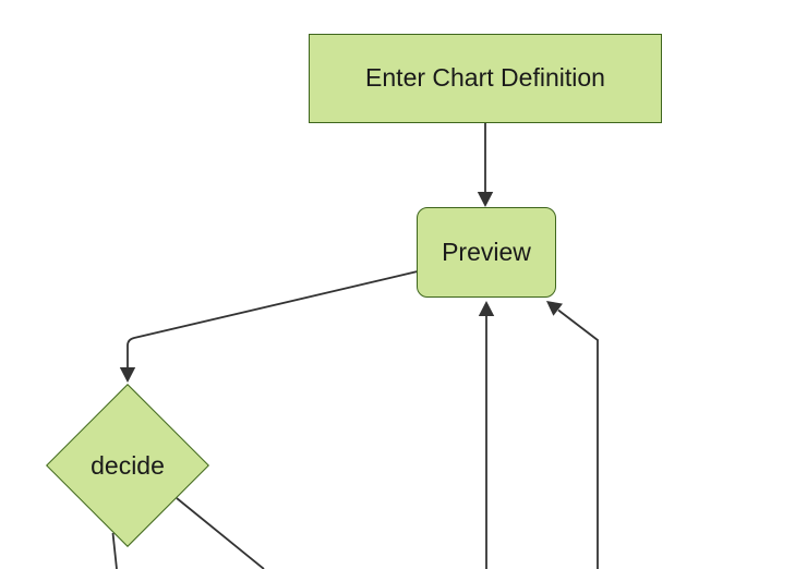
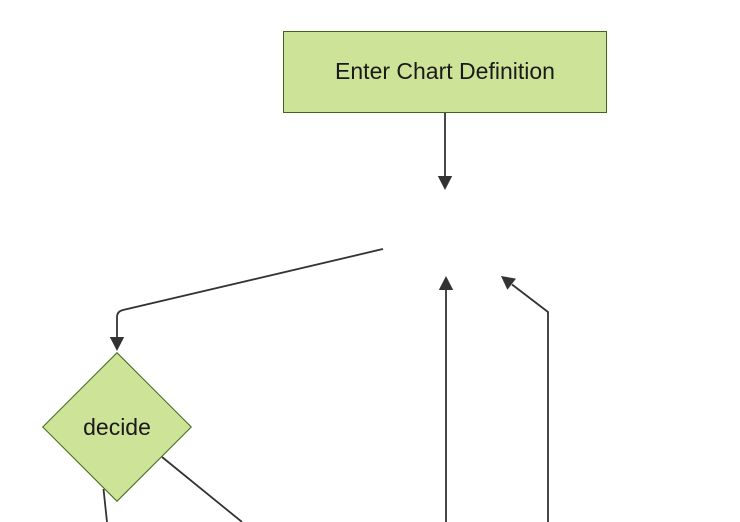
  Enter Chart Definition
- Preview
  decide
